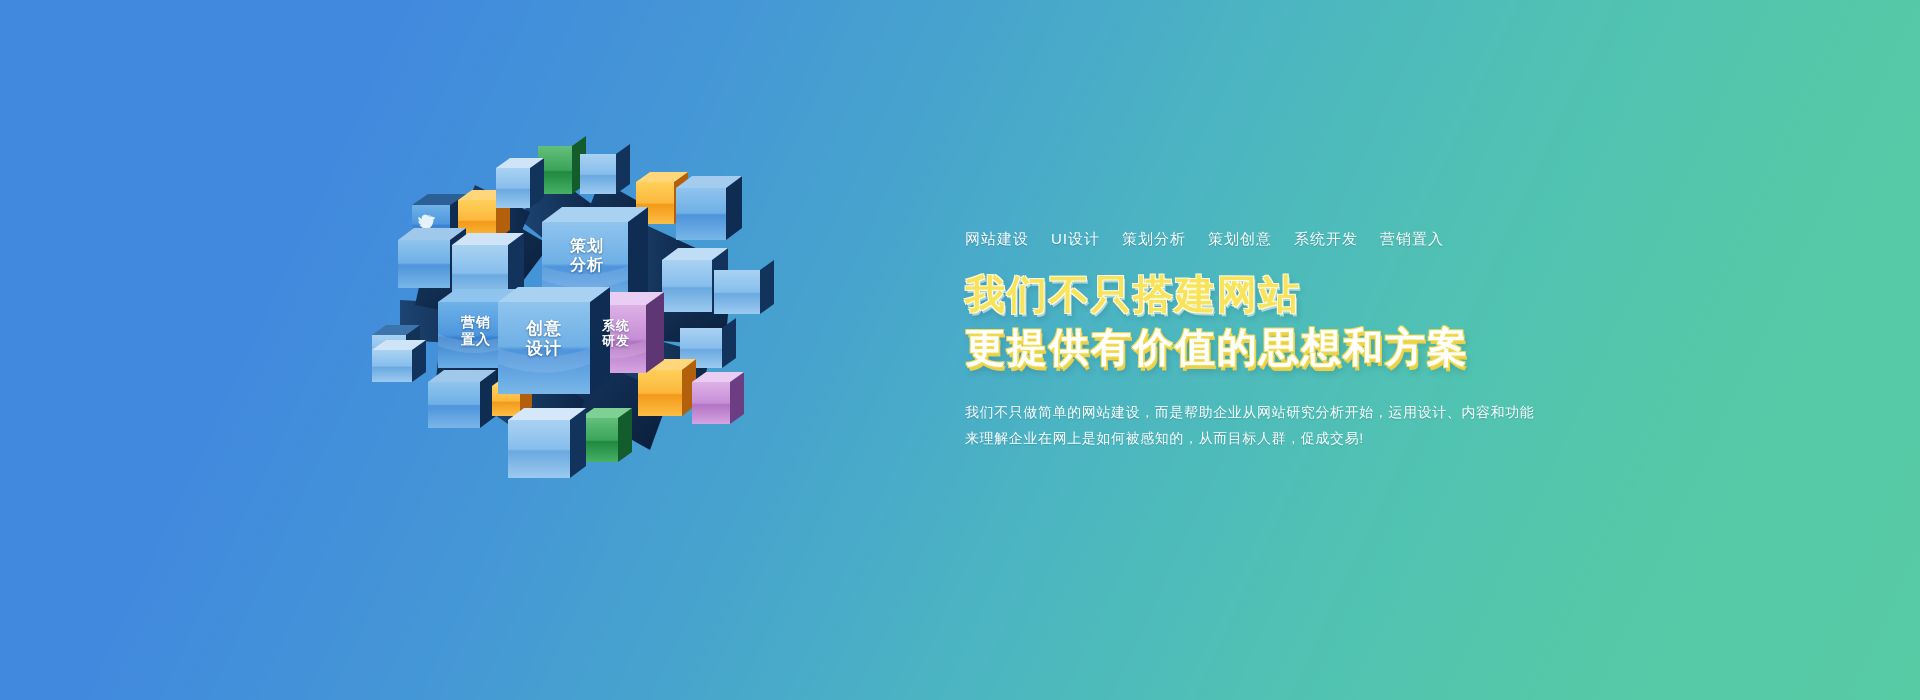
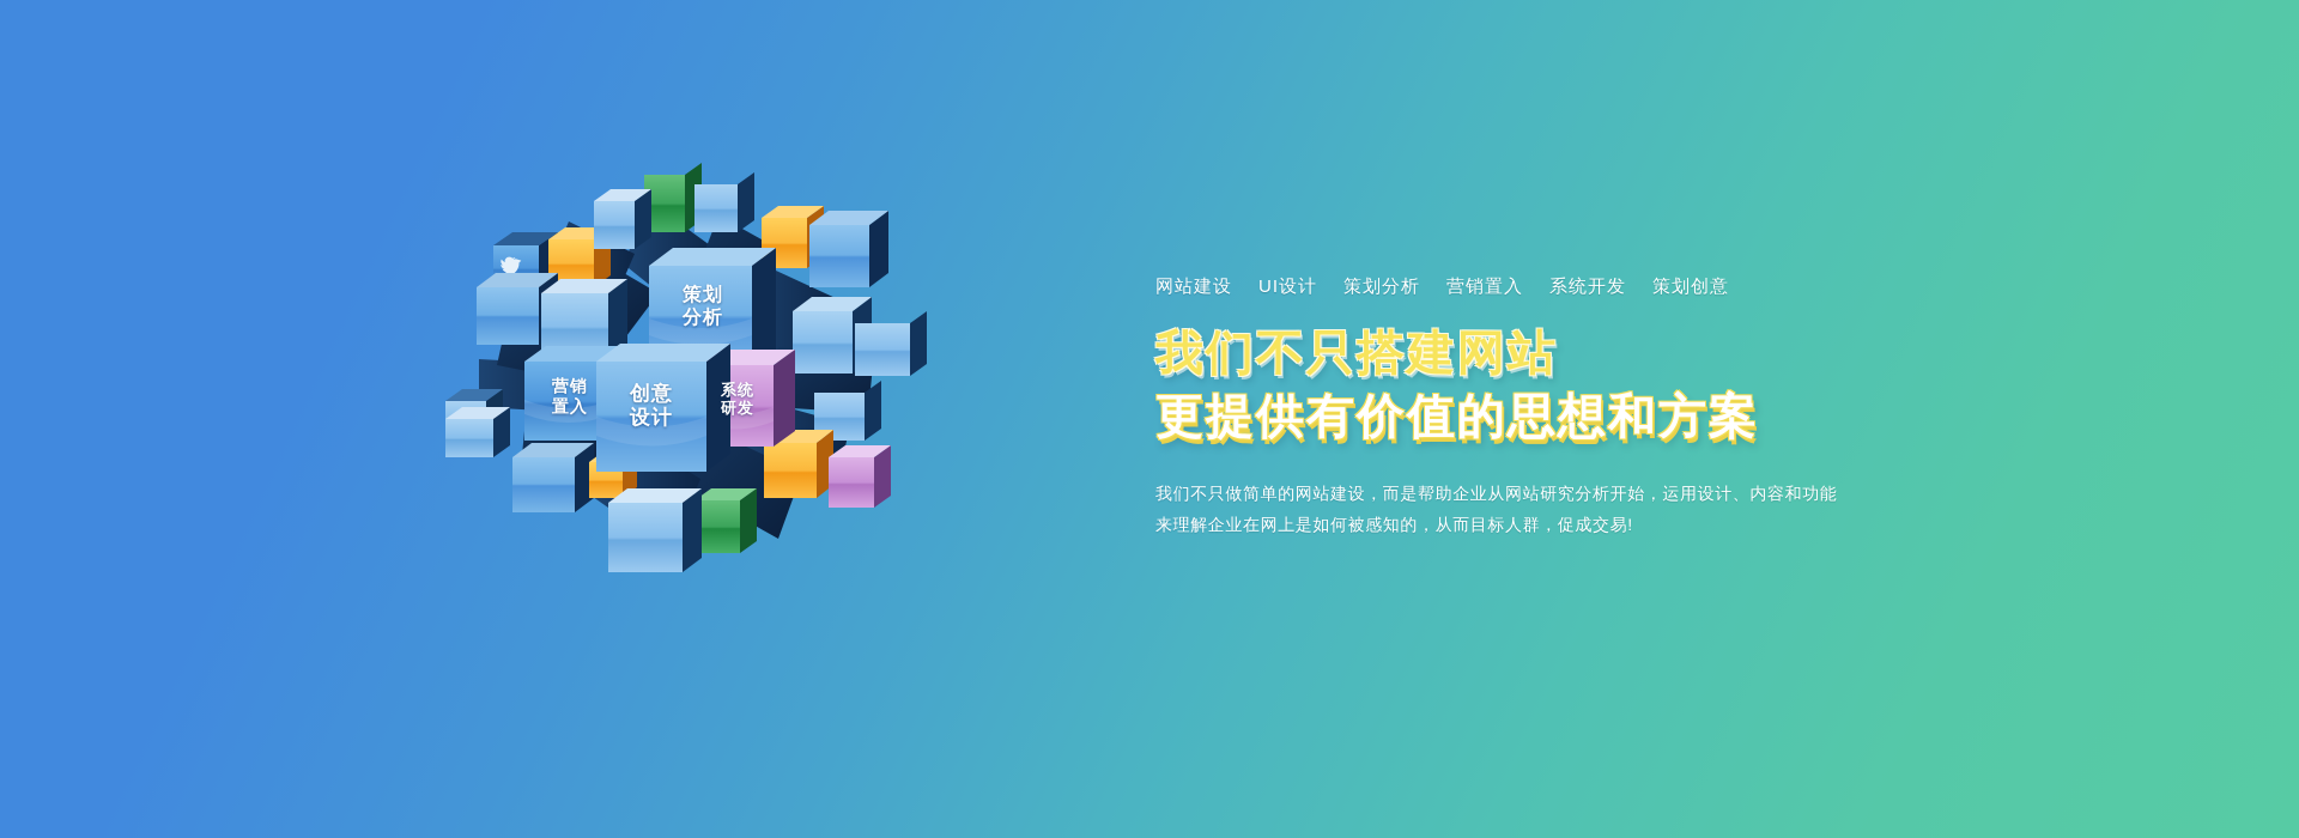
  策划
  分析
  创意
  设计
  营销
  置入
  系统
  研发
  网站建设
  UI设计
  策划分析
- 策划创意
+ 营销置入
  系统开发
- 营销置入
+ 策划创意
  我们不只搭建网站
  更提供有价值的思想和方案
  我们不只做简单的网站建设，而是帮助企业从网站研究分析开始，运用设计、内容和功能
  来理解企业在网上是如何被感知的，从而目标人群，促成交易!
